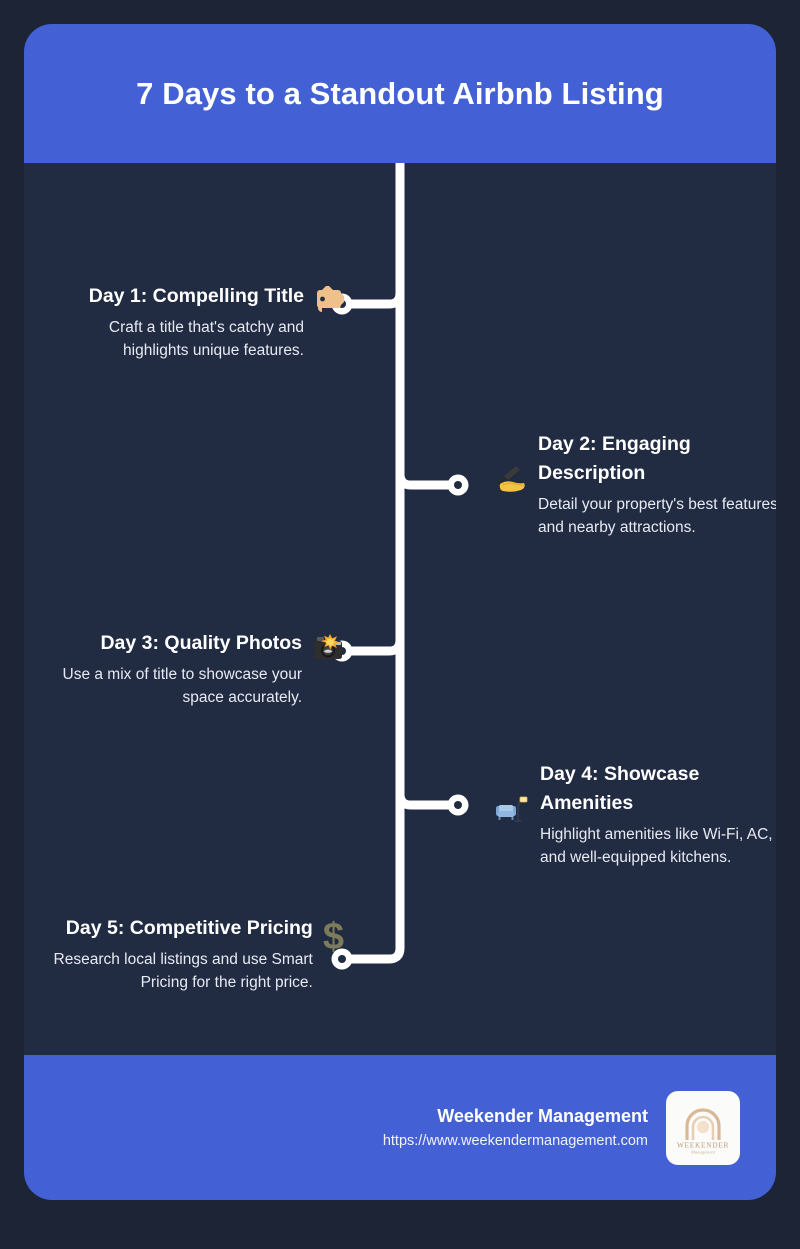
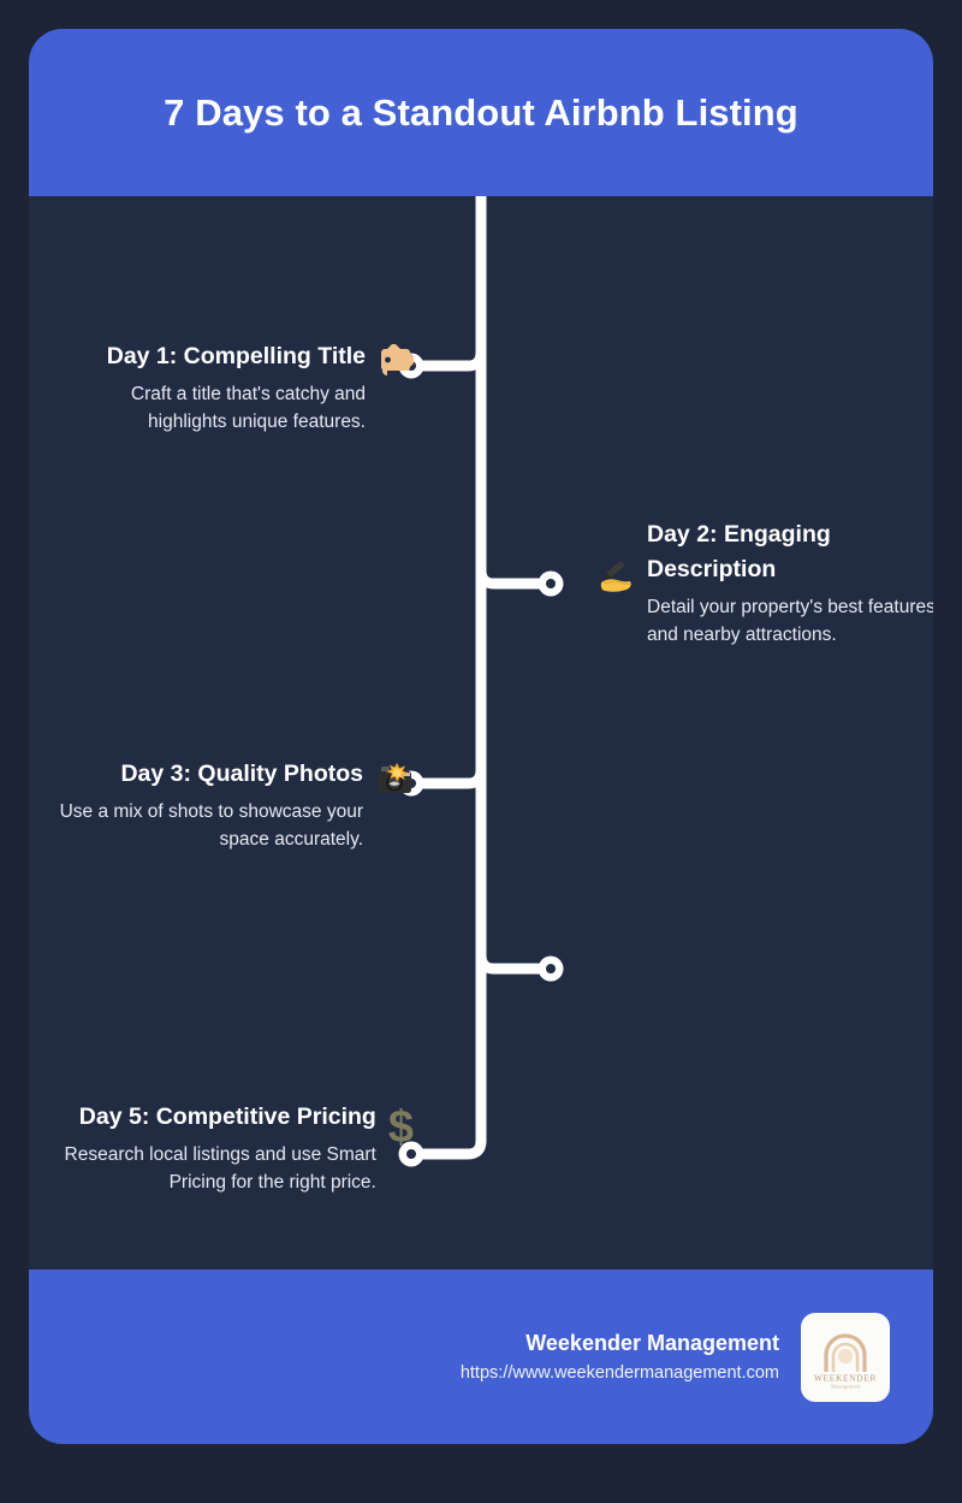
  7 Days to a Standout Airbnb Listing
  Day 1: Compelling Title
  Craft a title that's catchy and highlights unique features.
  Day 2: Engaging Description
  Detail your property's best features and nearby attractions.
  Day 3: Quality Photos
- Use a mix of title to showcase your space accurately.
+ Use a mix of shots to showcase your space accurately.
- Day 4: Showcase Amenities
- Highlight amenities like Wi-Fi, AC, and well-equipped kitchens.
  Day 5: Competitive Pricing
  Research local listings and use Smart Pricing for the right price.
  $
  Weekender Management
  https://www.weekendermanagement.com
  WEEKENDER
